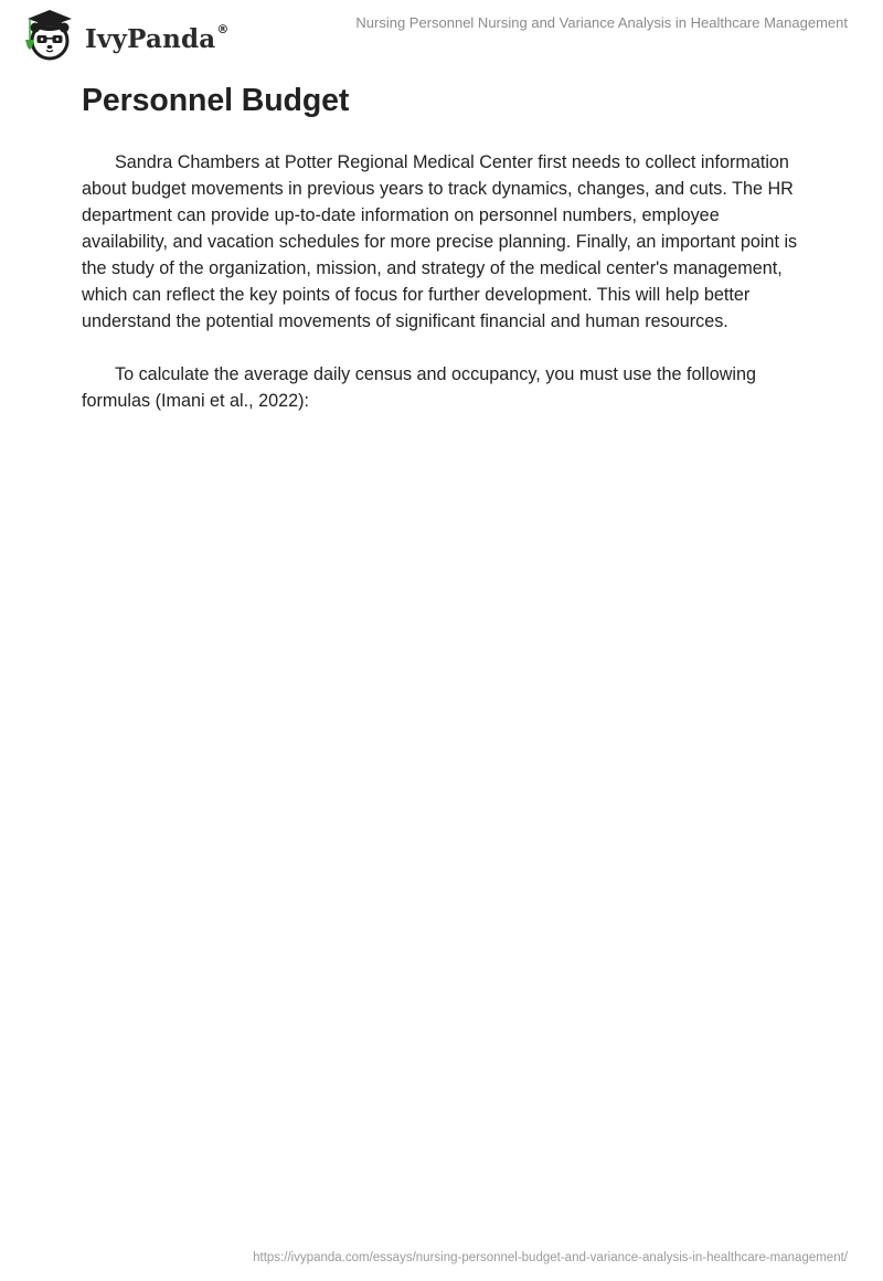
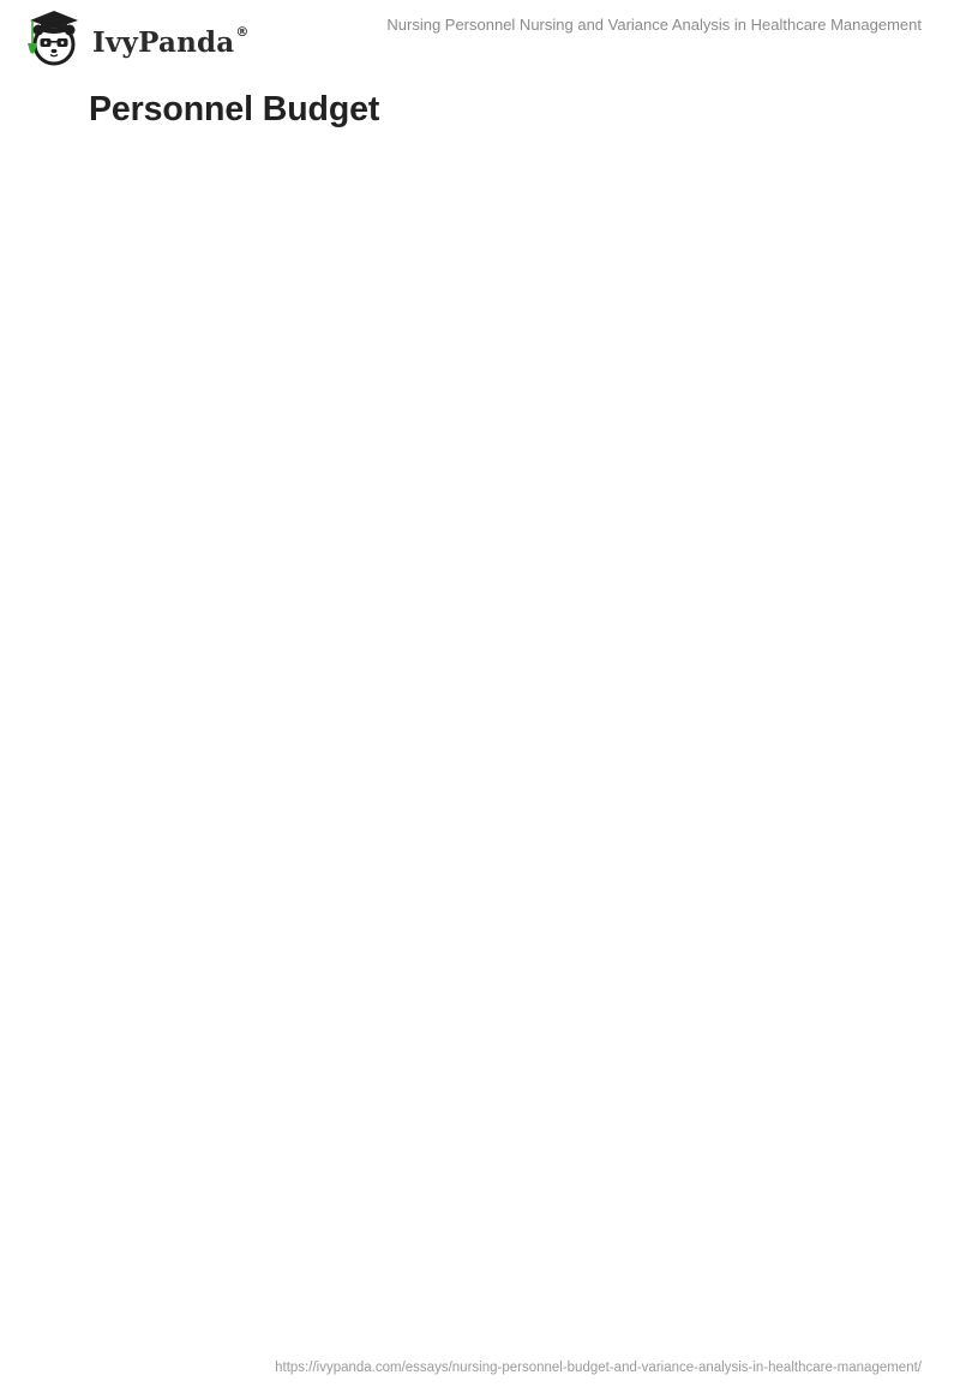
  IvyPanda®
  Nursing Personnel Nursing and Variance Analysis in Healthcare Management
  Personnel Budget
- Sandra Chambers at Potter Regional Medical Center first needs to collect information about budget movements in previous years to track dynamics, changes, and cuts. The HR department can provide up-to-date information on personnel numbers, employee availability, and vacation schedules for more precise planning. Finally, an important point is the study of the organization, mission, and strategy of the medical center's management, which can reflect the key points of focus for further development. This will help better understand the potential movements of significant financial and human resources.
- To calculate the average daily census and occupancy, you must use the following formulas (Imani et al., 2022):
  https://ivypanda.com/essays/nursing-personnel-budget-and-variance-analysis-in-healthcare-management/
